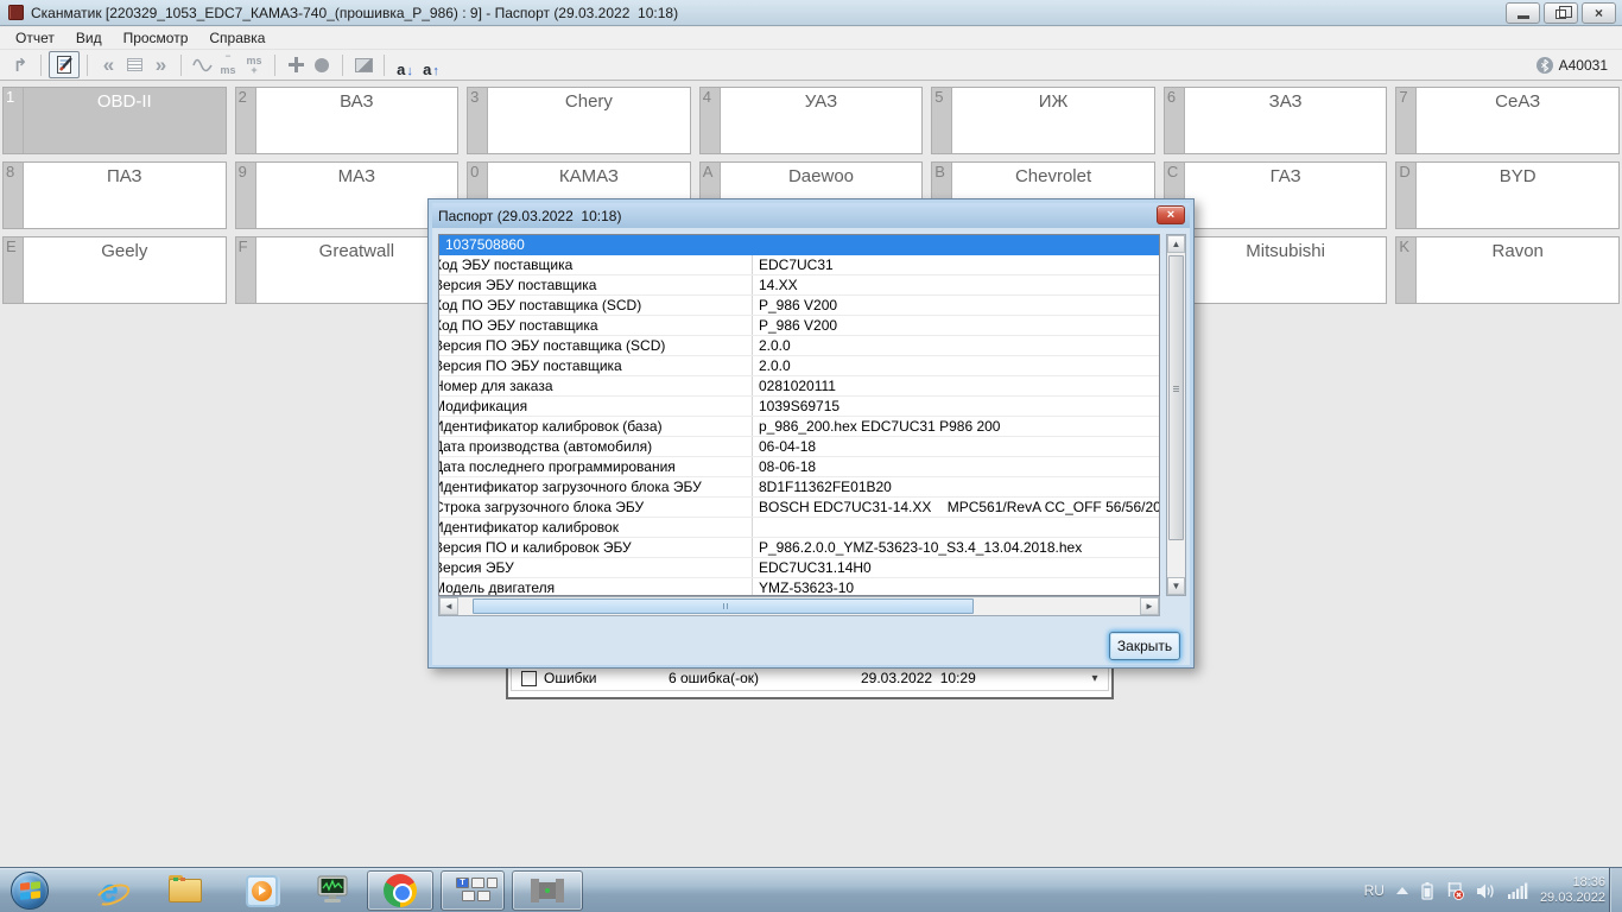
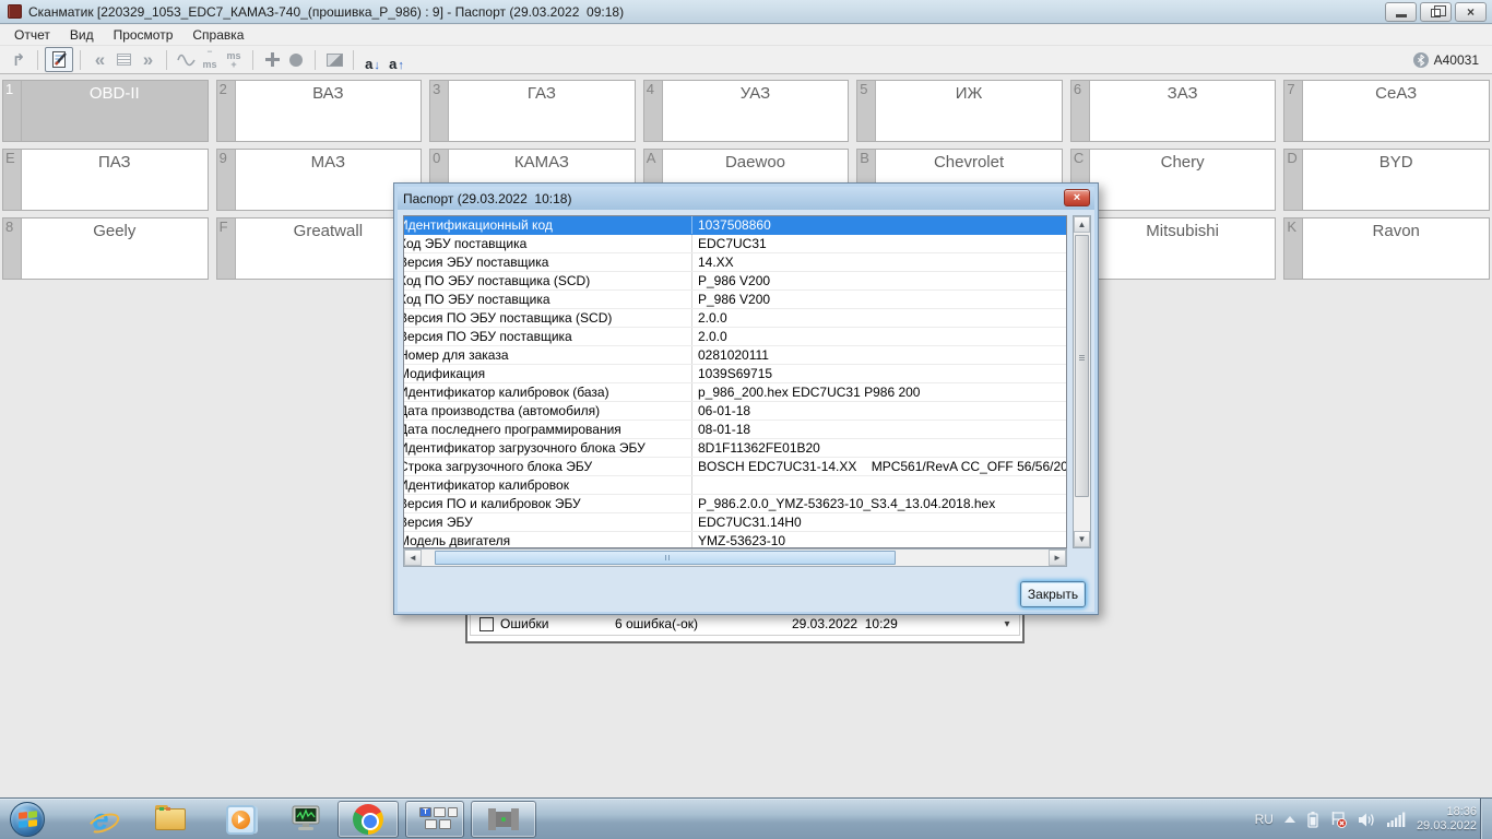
- Сканматик [220329_1053_EDC7_КАМАЗ-740_(прошивка_Р_986) : 9] - Паспорт (29.03.2022 10:18)
+ Сканматик [220329_1053_EDC7_КАМАЗ-740_(прошивка_Р_986) : 9] - Паспорт (29.03.2022 09:18)
  ×
  Отчет
  Вид
  Просмотр
  Справка
  ↱
  «
  »
  ‾
  ms
  ms
  +
  a
  ↓
  a
  ↑
  A40031
  1
  OBD-II
  2
  ВАЗ
  3
- Chery
+ ГАЗ
  4
  УАЗ
  5
  ИЖ
  6
  ЗАЗ
  7
  СеАЗ
- 8
+ E
  ПАЗ
  9
  МАЗ
  0
  КАМАЗ
  A
  Daewoo
  B
  Chevrolet
  C
- ГАЗ
+ Chery
  D
  BYD
- E
+ 8
  Geely
  F
  Greatwall
  Mitsubishi
  K
  Ravon
  Ошибки
  6 ошибка(-ок)
  29.03.2022 10:29
  ▾
  Паспорт (29.03.2022 10:18)
  ×
+ Идентификационный код
  1037508860
  од ЭБУ поставщика
  EDC7UC31
  ерсия ЭБУ поставщика
  14.XX
  од ПО ЭБУ поставщика (SCD)
  P_986 V200
  од ПО ЭБУ поставщика
  P_986 V200
  ерсия ПО ЭБУ поставщика (SCD)
  2.0.0
  ерсия ПО ЭБУ поставщика
  2.0.0
  Номер для заказа
  0281020111
  Модификация
  1039S69715
  Идентификатор калибровок (база)
  p_986_200.hex EDC7UC31 P986 200
  Дата производства (автомобиля)
- 06-04-18
+ 06-01-18
  Дата последнего программирования
- 08-06-18
+ 08-01-18
  Идентификатор загрузочного блока ЭБУ
  8D1F11362FE01B20
  Строка загрузочного блока ЭБУ
  BOSCH EDC7UC31-14.XX MPC561/RevA CC_OFF 56/56/20
  Идентификатор калибровок
  ерсия ПО и калибровок ЭБУ
  P_986.2.0.0_YMZ-53623-10_S3.4_13.04.2018.hex
  ерсия ЭБУ
  EDC7UC31.14H0
  Модель двигателя
  YMZ-53623-10
  ▲
  ▼
  ◄
  ►
  Закрыть
  e
  RU
  18:36
  29.03.2022
